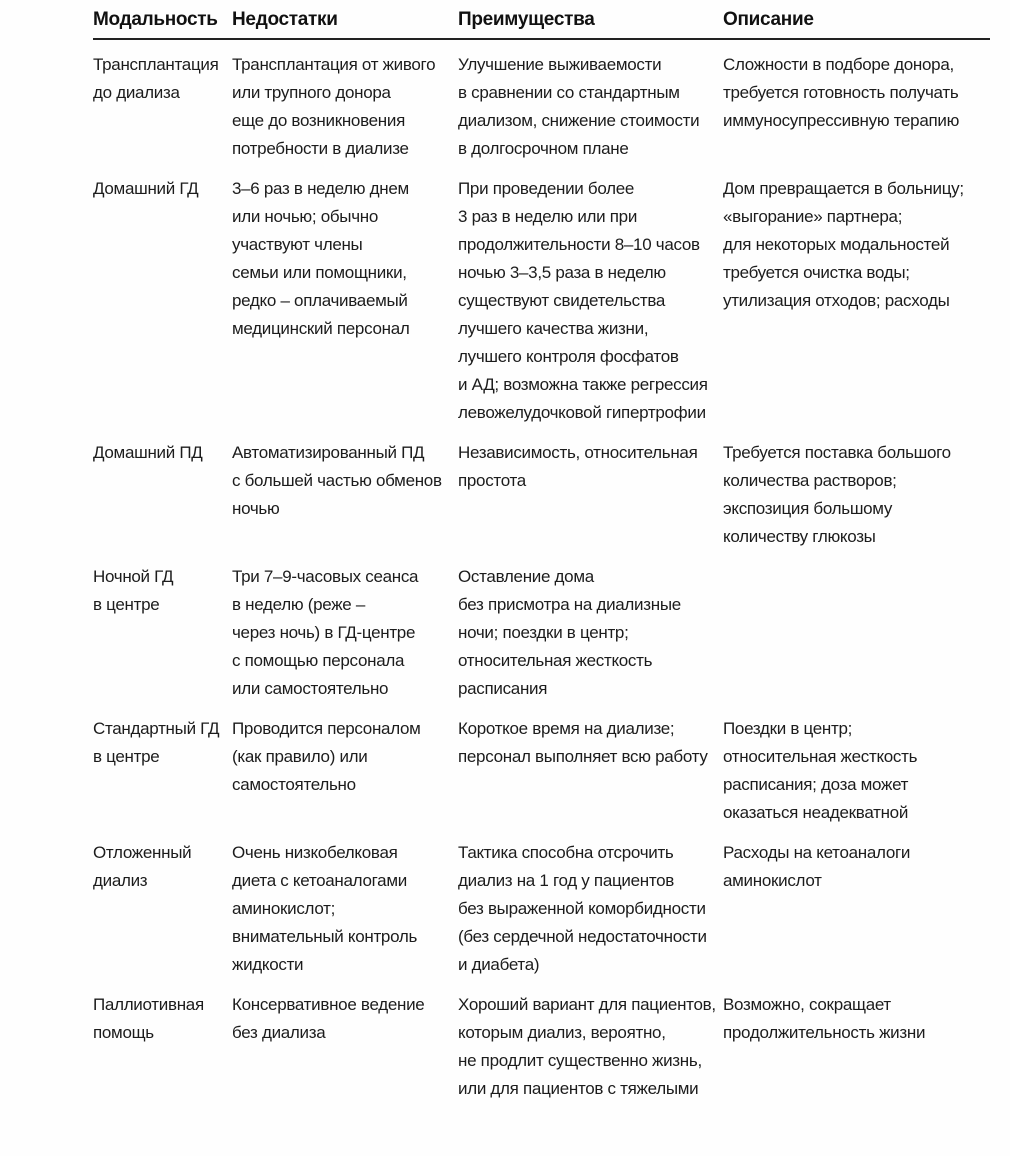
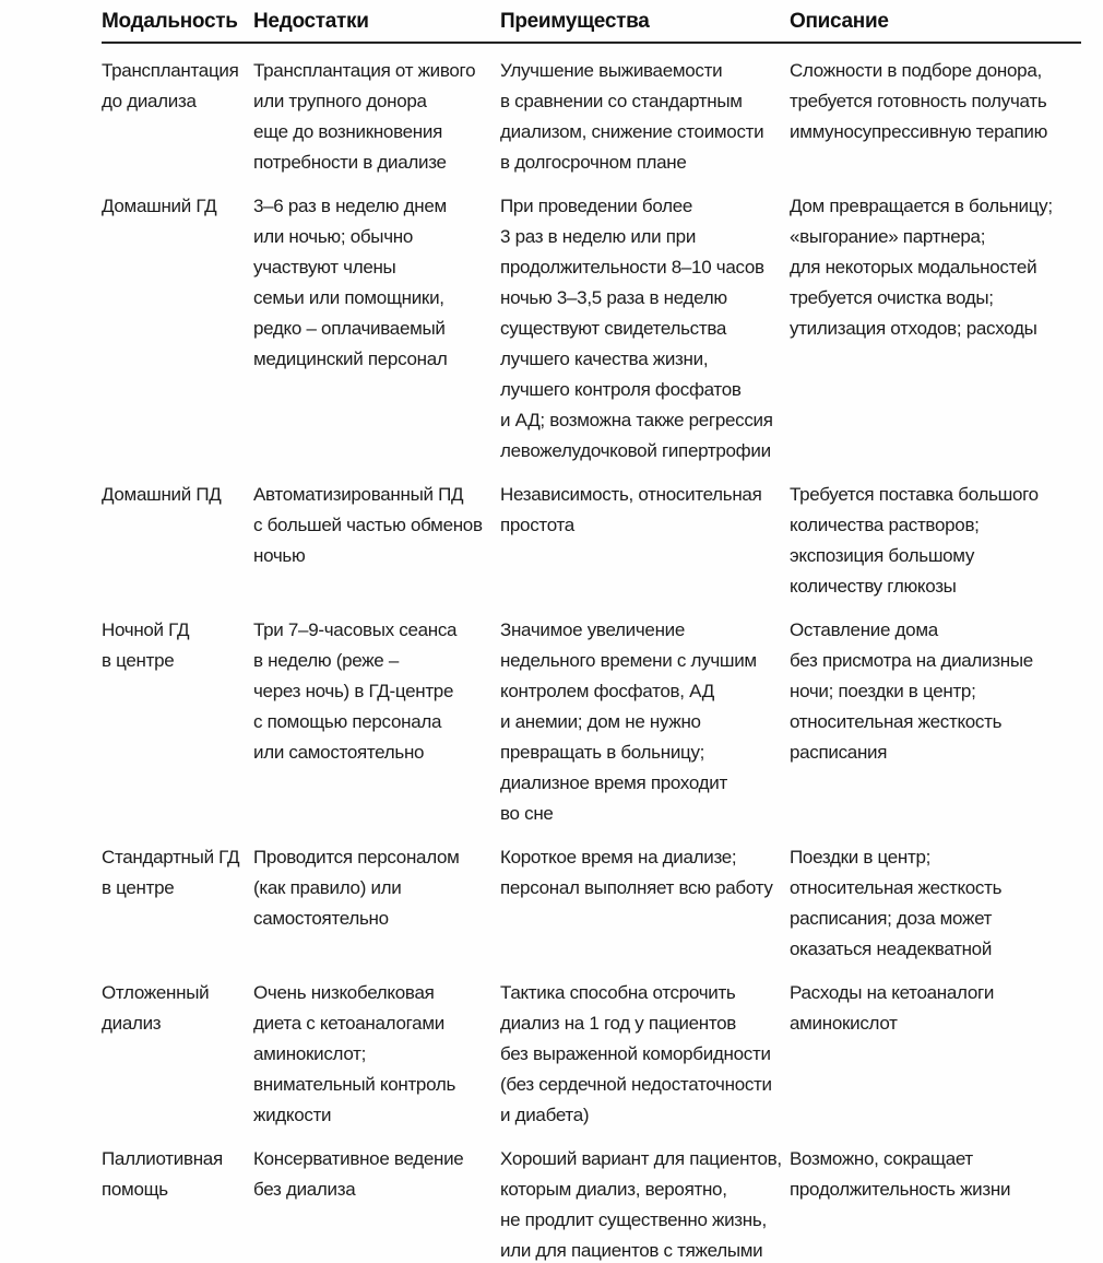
  Модальность
  Недостатки
  Преимущества
  Описание
  Трансплантация
  до диализа
  Трансплантация от живого
  или трупного донора
  еще до возникновения
  потребности в диализе
  Улучшение выживаемости
  в сравнении со стандартным
  диализом, снижение стоимости
  в долгосрочном плане
  Сложности в подборе донора,
  требуется готовность получать
  иммуносупрессивную терапию
  Домашний ГД
  3–6 раз в неделю днем
  или ночью; обычно
  участвуют члены
  семьи или помощники,
  редко – оплачиваемый
  медицинский персонал
  При проведении более
  3 раз в неделю или при
  продолжительности 8–10 часов
  ночью 3–3,5 раза в неделю
  существуют свидетельства
  лучшего качества жизни,
  лучшего контроля фосфатов
  и АД; возможна также регрессия
  левожелудочковой гипертрофии
  Дом превращается в больницу;
  «выгорание» партнера;
  для некоторых модальностей
  требуется очистка воды;
  утилизация отходов; расходы
  Домашний ПД
  Автоматизированный ПД
  с большей частью обменов
  ночью
  Независимость, относительная
  простота
  Требуется поставка большого
  количества растворов;
  экспозиция большому
  количеству глюкозы
  Ночной ГД
  в центре
  Три 7–9-часовых сеанса
  в неделю (реже –
  через ночь) в ГД-центре
  с помощью персонала
  или самостоятельно
+ Значимое увеличение
+ недельного времени с лучшим
+ контролем фосфатов, АД
+ и анемии; дом не нужно
+ превращать в больницу;
+ диализное время проходит
+ во сне
  Оставление дома
  без присмотра на диализные
  ночи; поездки в центр;
  относительная жесткость
  расписания
  Стандартный ГД
  в центре
  Проводится персоналом
  (как правило) или
  самостоятельно
  Короткое время на диализе;
  персонал выполняет всю работу
  Поездки в центр;
  относительная жесткость
  расписания; доза может
  оказаться неадекватной
  Отложенный
  диализ
  Очень низкобелковая
  диета с кетоаналогами
  аминокислот;
  внимательный контроль
  жидкости
  Тактика способна отсрочить
  диализ на 1 год у пациентов
  без выраженной коморбидности
  (без сердечной недостаточности
  и диабета)
  Расходы на кетоаналоги
  аминокислот
  Паллиотивная
  помощь
  Консервативное ведение
  без диализа
  Хороший вариант для пациентов,
  которым диализ, вероятно,
  не продлит существенно жизнь,
  или для пациентов с тяжелыми
  Возможно, сокращает
  продолжительность жизни
